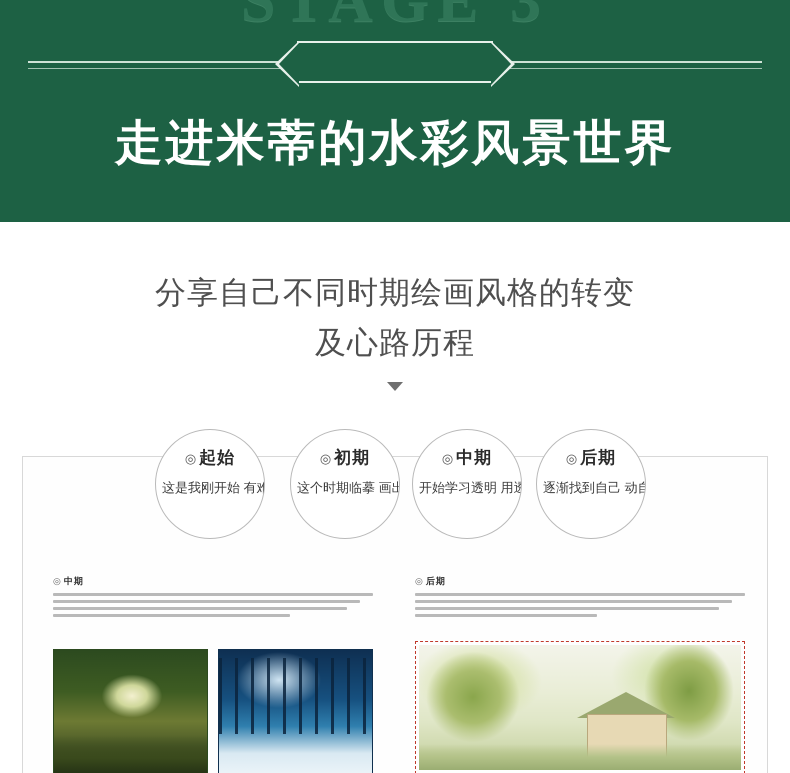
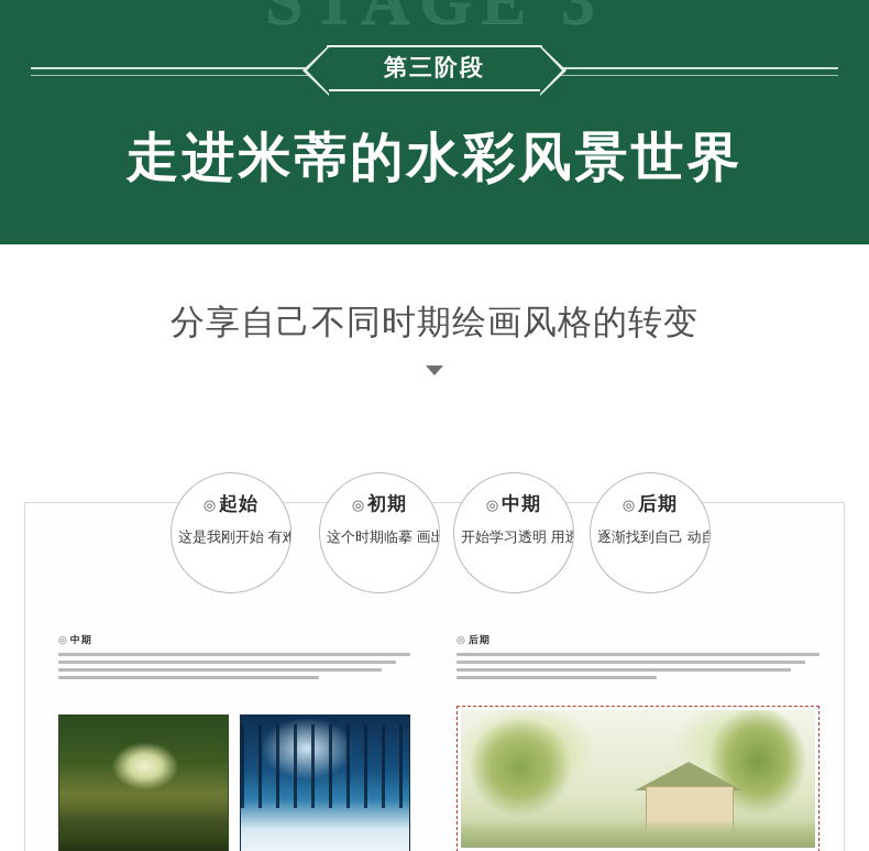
  STAGE 3
+ 第三阶段
  走进米蒂的水彩风景世界
  分享自己不同时期绘画风格的转变
- 及心路历程
  ◎ 中期
  ◎ 后期
  ◎ 起始
  这是我刚开始 有难
  ◎ 初期
  这个时期临摹 画出
  ◎ 中期
  开始学习透明 用透
  ◎ 后期
  逐渐找到自己 动自
